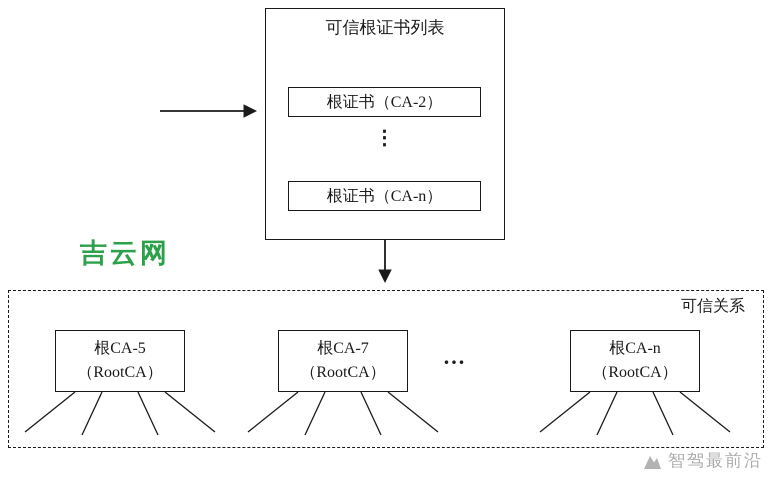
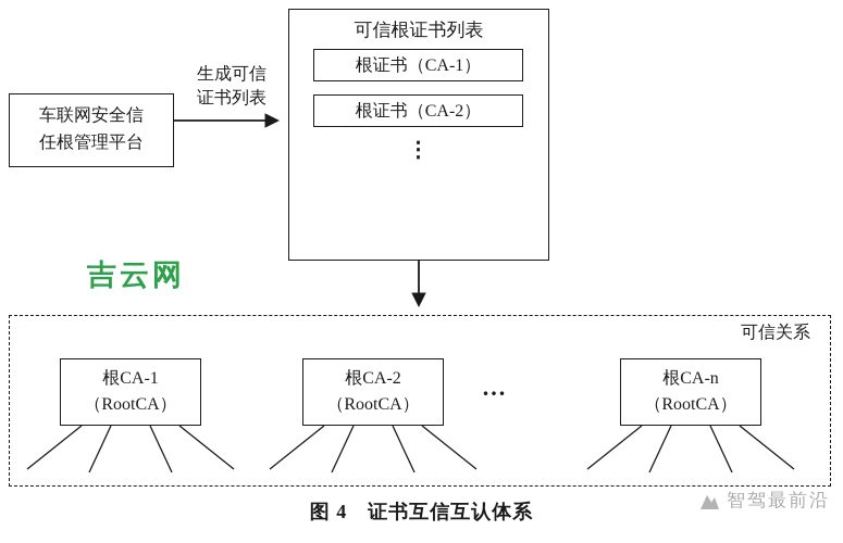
+ 车联网安全信
+ 任根管理平台
+ 生成可信
+ 证书列表
  可信根证书列表
+ 根证书（CA-1）
  根证书（CA-2）
  ⋮
- 根证书（CA-n）
  可信关系
- 根CA-5
+ 根CA-1
  （RootCA）
- 根CA-7
+ 根CA-2
  （RootCA）
  ...
  根CA-n
  （RootCA）
+ 图 4 证书互信互认体系
  吉云网
  智驾最前沿
